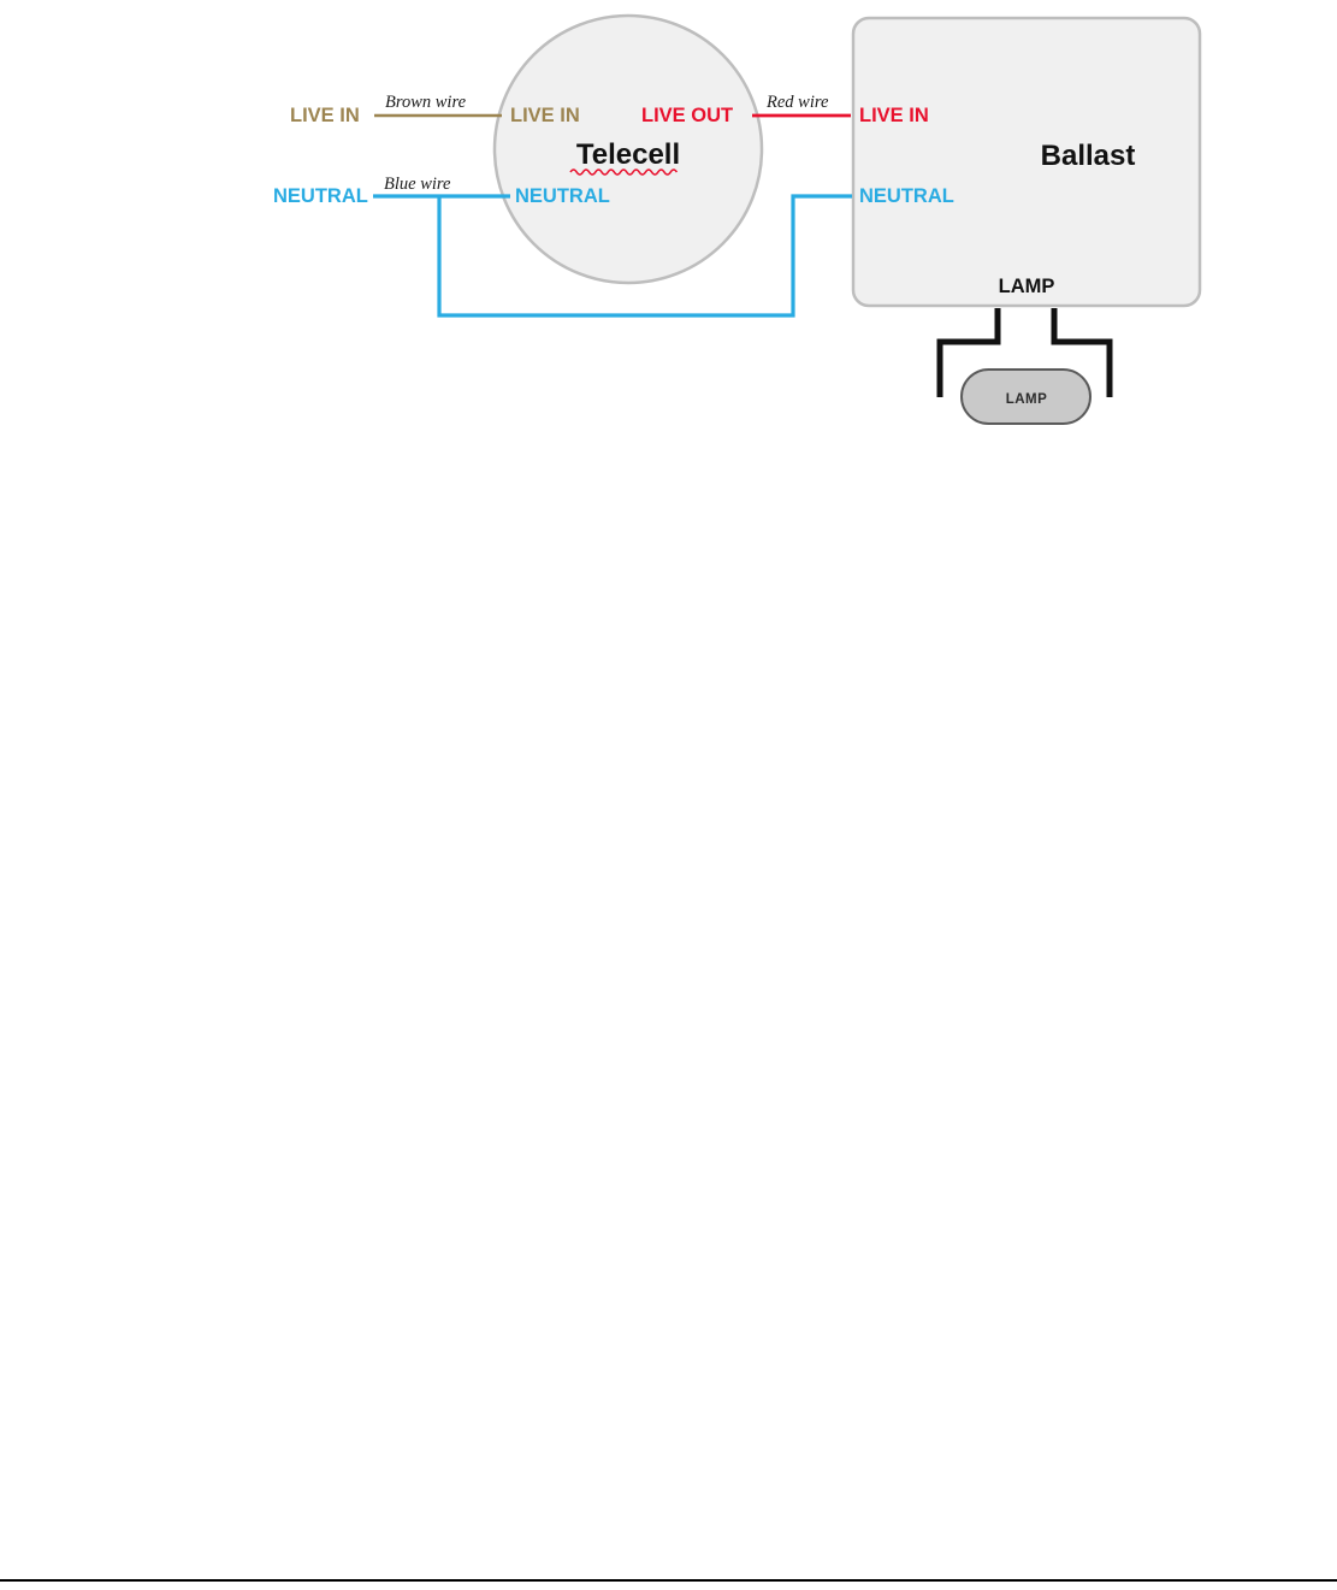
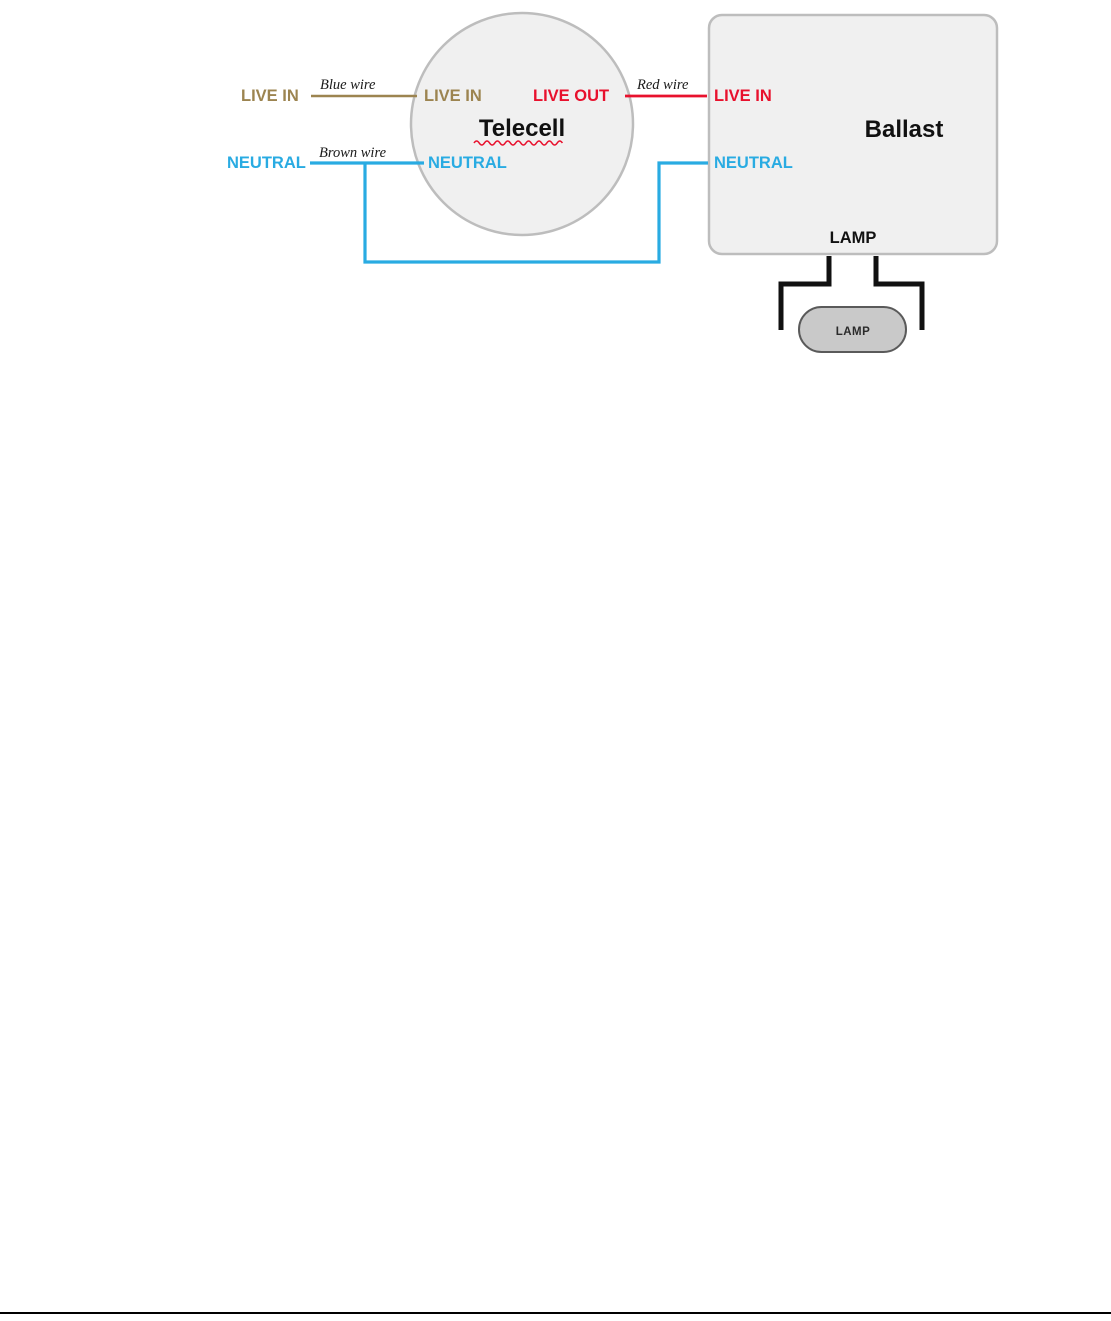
  LIVE IN
  NEUTRAL
- Brown wire
+ Blue wire
  Red wire
- Blue wire
+ Brown wire
  LIVE IN
  LIVE OUT
  NEUTRAL
  Telecell
  LIVE IN
  NEUTRAL
  Ballast
  LAMP
  LAMP
